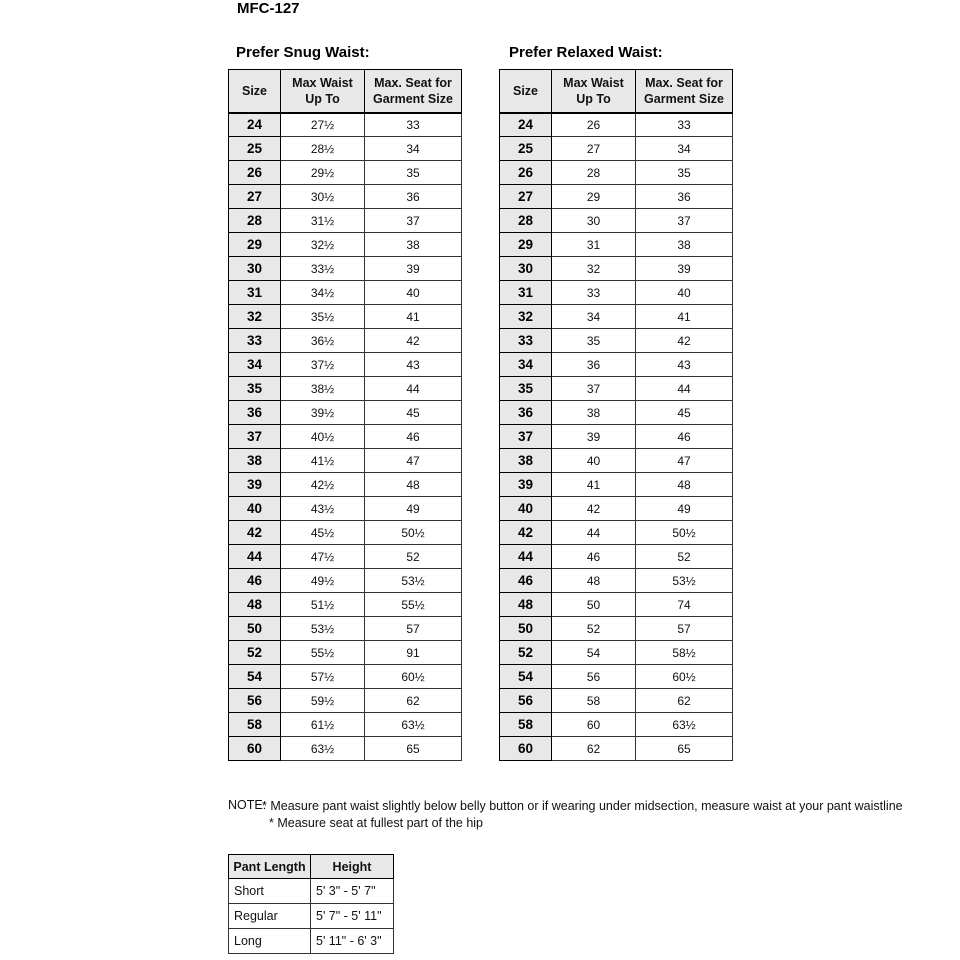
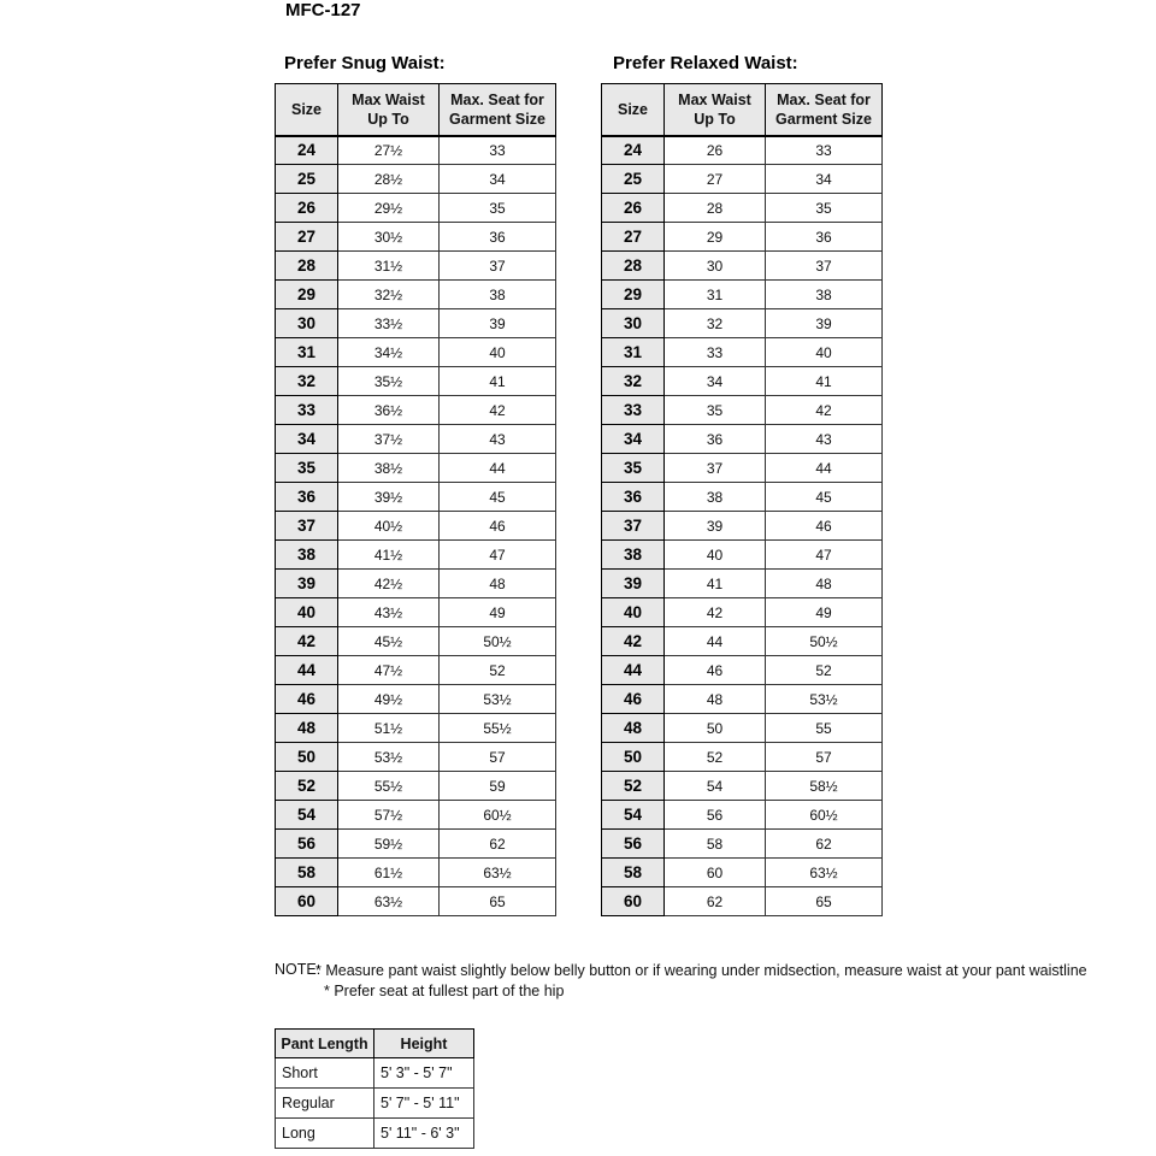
  MFC-127
  Prefer Snug Waist:
  Prefer Relaxed Waist:
  Size	Max Waist Up To	Max. Seat for Garment Size
  24	27½	33
  25	28½	34
  26	29½	35
  27	30½	36
  28	31½	37
  29	32½	38
  30	33½	39
  31	34½	40
  32	35½	41
  33	36½	42
  34	37½	43
  35	38½	44
  36	39½	45
  37	40½	46
  38	41½	47
  39	42½	48
  40	43½	49
  42	45½	50½
  44	47½	52
  46	49½	53½
  48	51½	55½
  50	53½	57
- 52	55½	91
+ 52	55½	59
  54	57½	60½
  56	59½	62
  58	61½	63½
  60	63½	65
  Size	Max Waist Up To	Max. Seat for Garment Size
  24	26	33
  25	27	34
  26	28	35
  27	29	36
  28	30	37
  29	31	38
  30	32	39
  31	33	40
  32	34	41
  33	35	42
  34	36	43
  35	37	44
  36	38	45
  37	39	46
  38	40	47
  39	41	48
  40	42	49
  42	44	50½
  44	46	52
  46	48	53½
- 48	50	74
+ 48	50	55
  50	52	57
  52	54	58½
  54	56	60½
  56	58	62
  58	60	63½
  60	62	65
  NOTE
  * Measure pant waist slightly below belly button or if wearing under midsection, measure waist at your pant waistline
- * Measure seat at fullest part of the hip
+ * Prefer seat at fullest part of the hip
  Pant Length	Height
  Short	5' 3" - 5' 7"
  Regular	5' 7" - 5' 11"
  Long	5' 11" - 6' 3"
